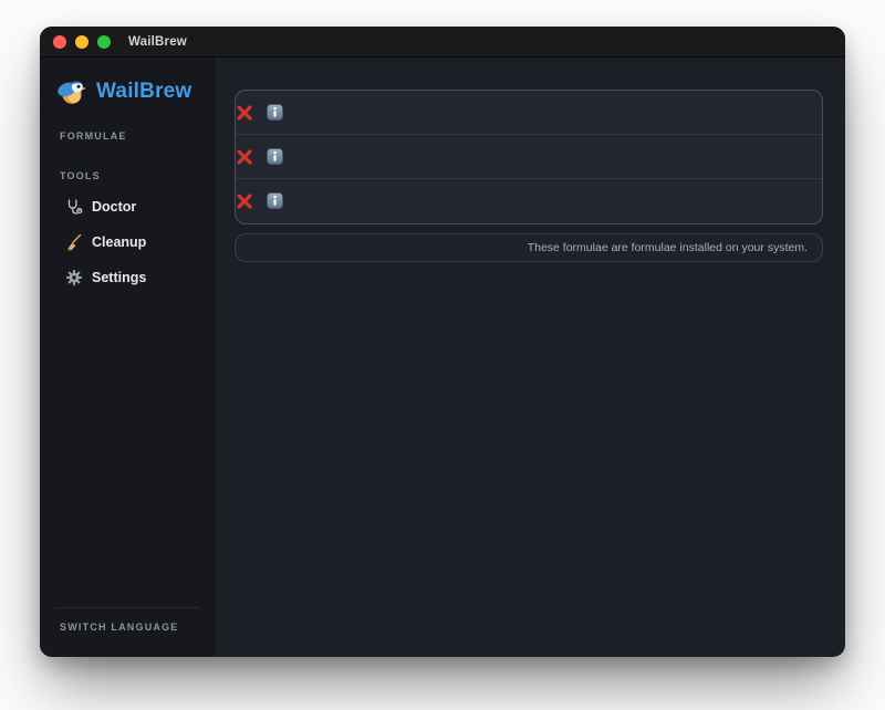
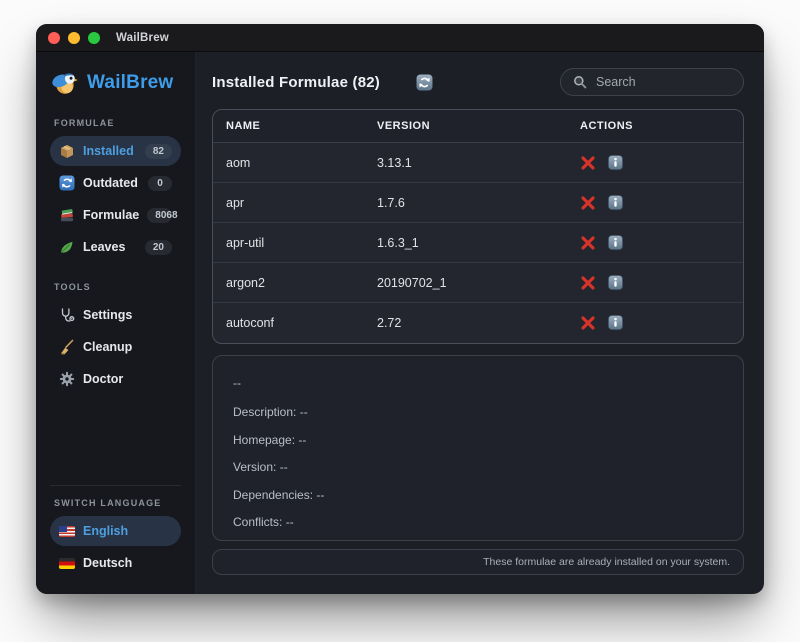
  WailBrew
  WailBrew
  FORMULAE
+ Installed
+ 82
+ Outdated
+ 0
+ Formulae
+ 8068
+ Leaves
+ 20
  TOOLS
- Doctor
+ Settings
  Cleanup
- Settings
+ Doctor
  SWITCH LANGUAGE
+ English
+ Deutsch
+ Installed Formulae (82)
+ Search
+ NAME
+ VERSION
+ ACTIONS
+ aom
+ 3.13.1
+ apr
+ 1.7.6
+ apr-util
+ 1.6.3_1
+ argon2
+ 20190702_1
+ autoconf
+ 2.72
+ --
+ Description: --
+ Homepage: --
+ Version: --
+ Dependencies: --
+ Conflicts: --
- These formulae are formulae installed on your system.
+ These formulae are already installed on your system.
